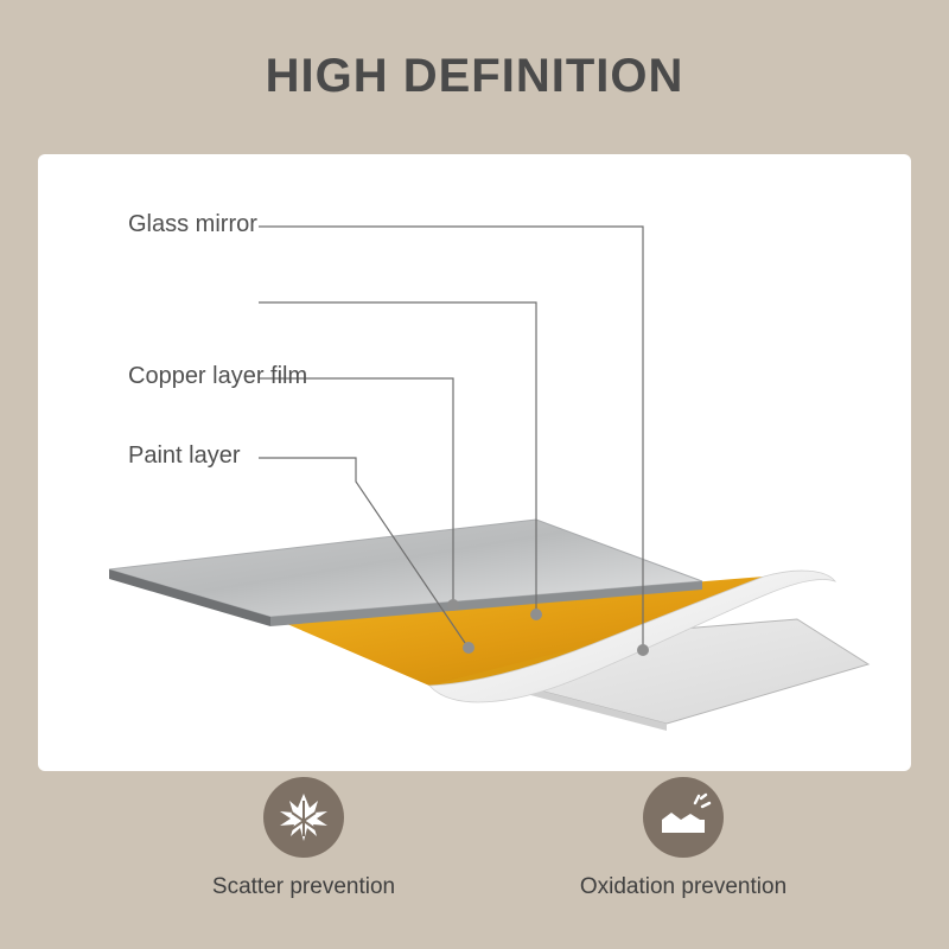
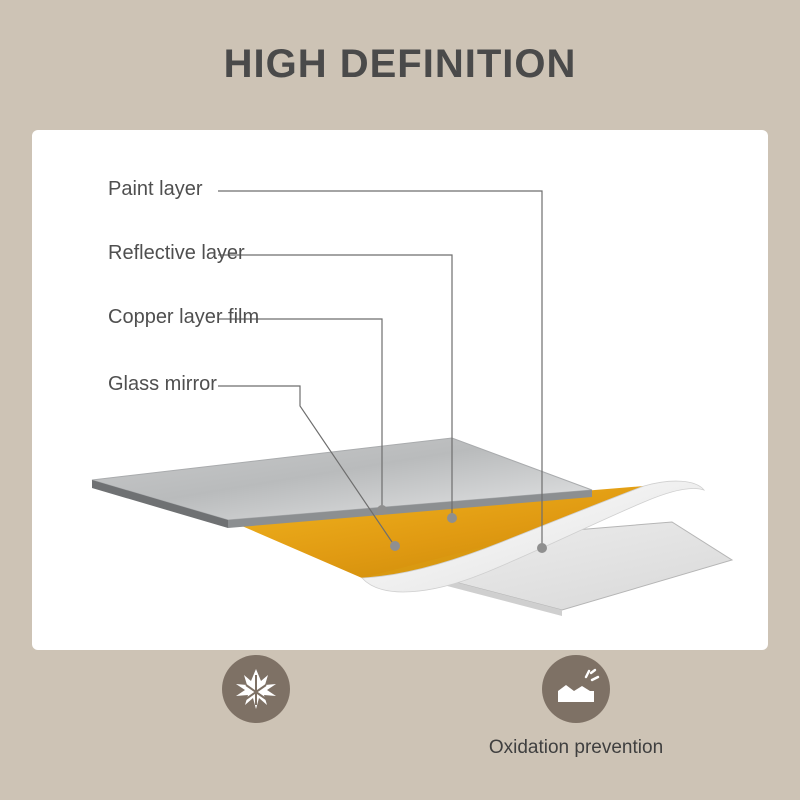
  HIGH DEFINITION
- Glass mirror
+ Paint layer
+ Reflective layer
  Copper layer film
- Paint layer
+ Glass mirror
- Scatter prevention
  Oxidation prevention
